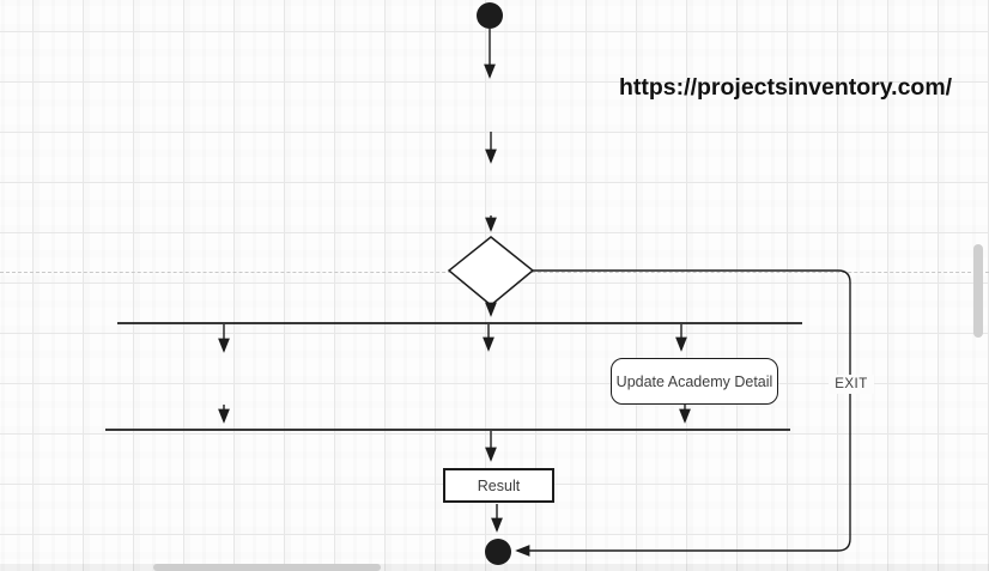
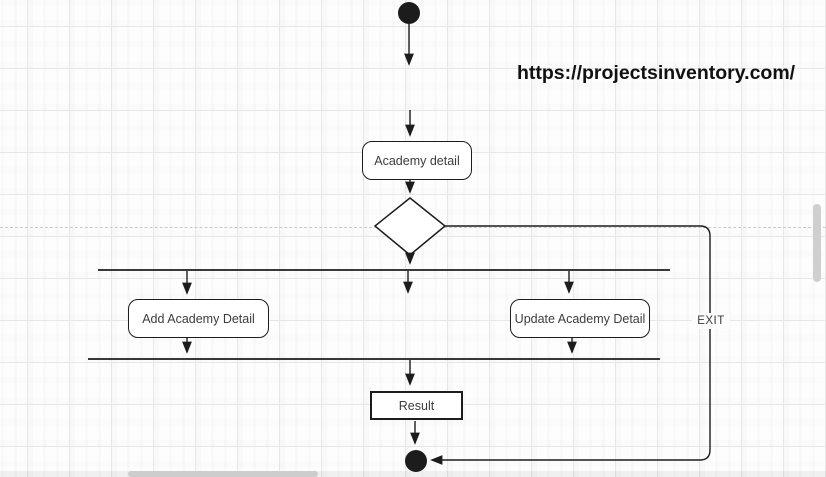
+ Academy detail
+ Add Academy Detail
  Update Academy Detail
  Result
  EXIT
  https://projectsinventory.com/
